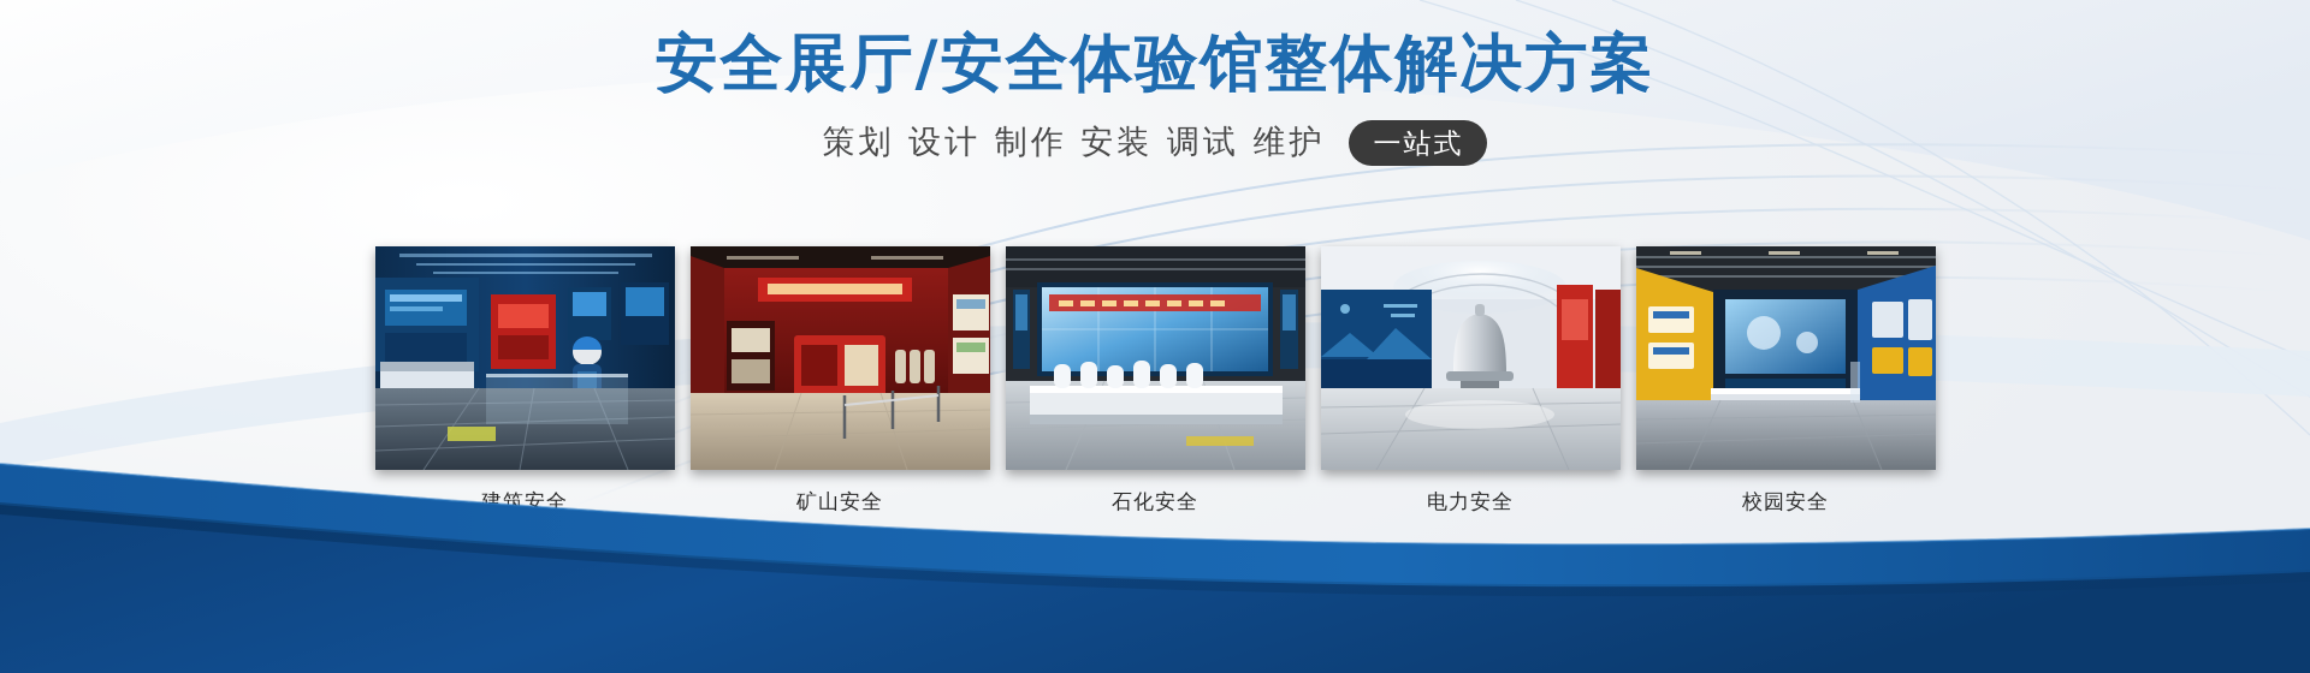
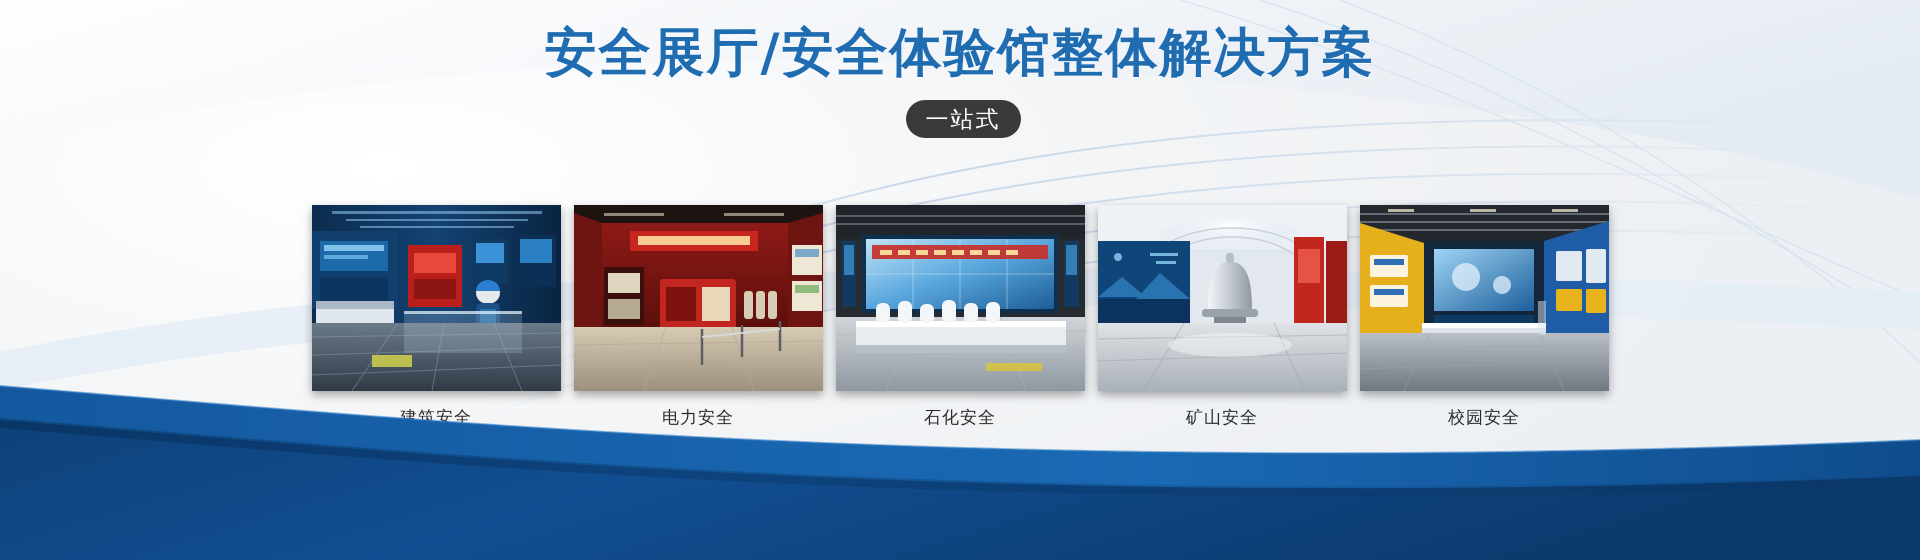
  安全展厅/安全体验馆整体解决方案
- 策划 设计 制作 安装 调试 维护
  一站式
  建筑安全
- 矿山安全
+ 电力安全
  石化安全
- 电力安全
+ 矿山安全
  校园安全
